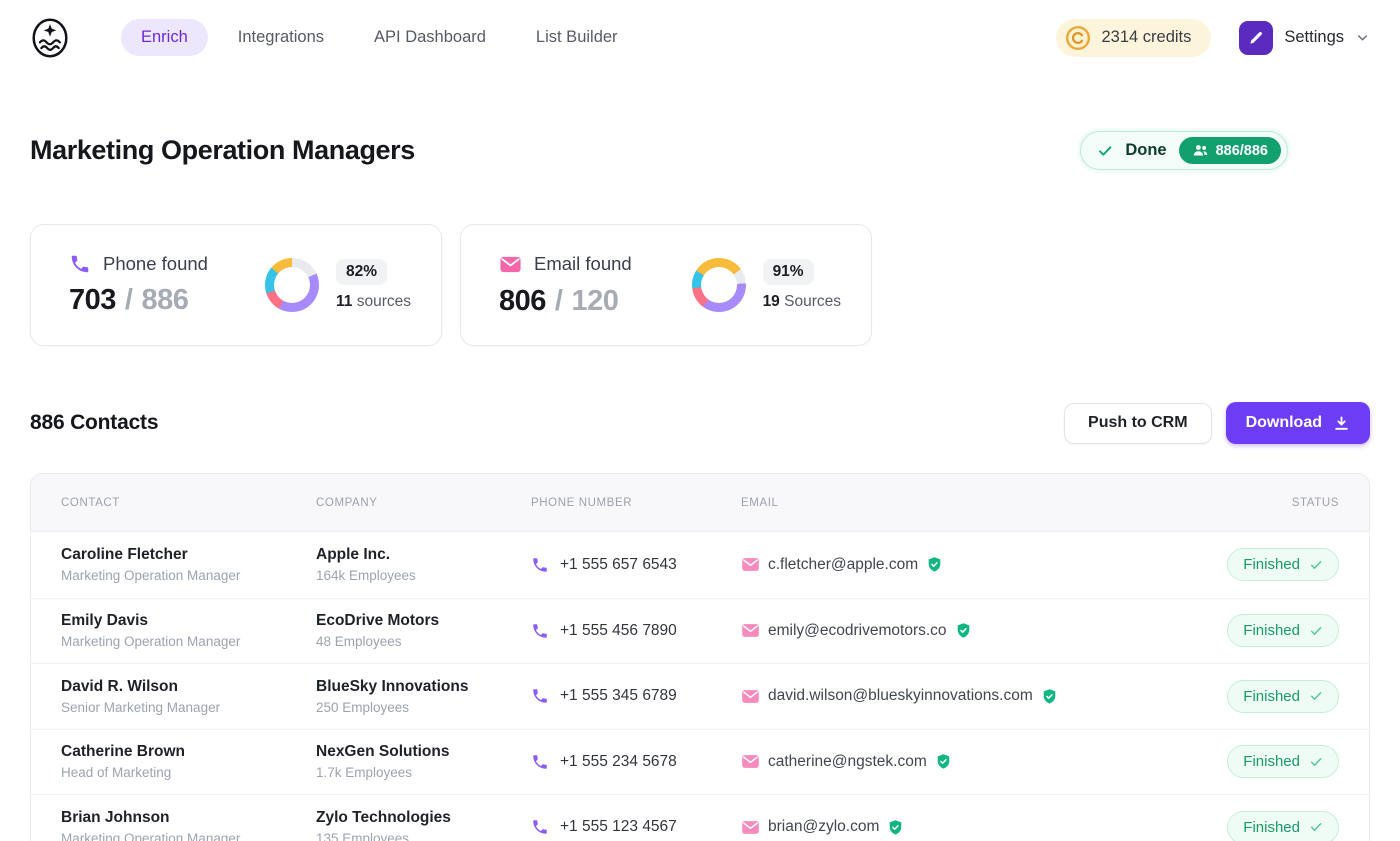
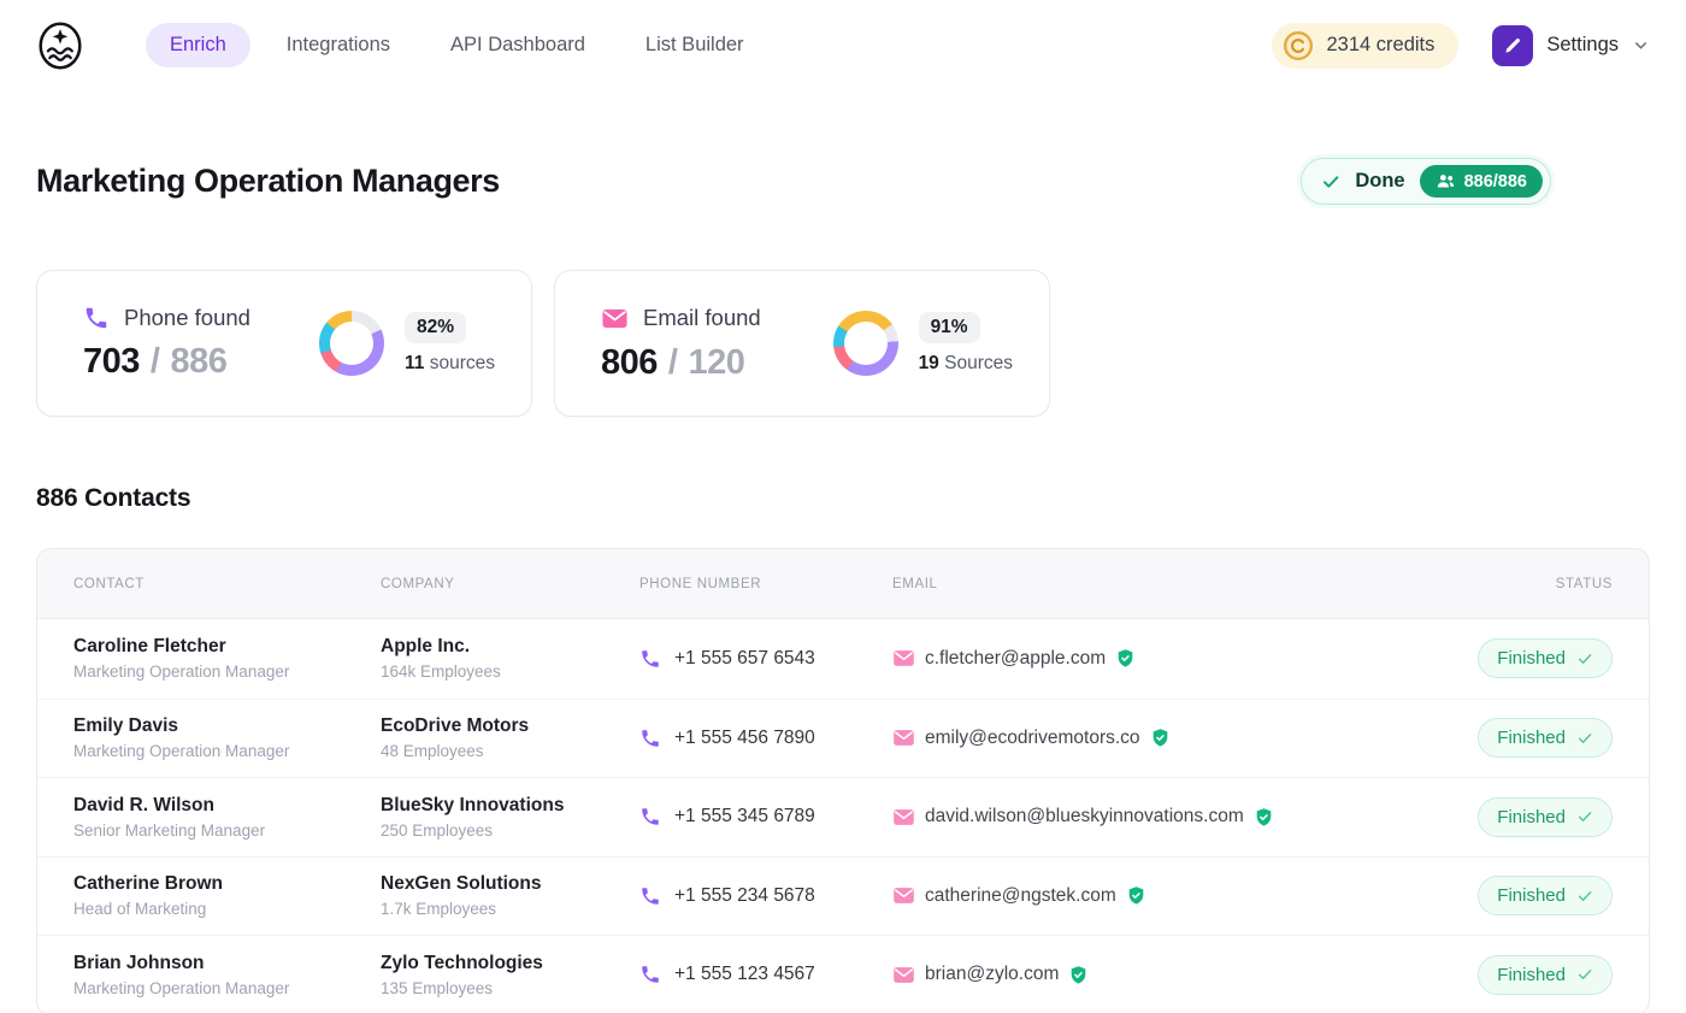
  Enrich
  Integrations
  API Dashboard
  List Builder
  2314 credits
  Settings
  Marketing Operation Managers
  Done
  886/886
  Phone found
  703 / 886
  82%
  11 sources
  Email found
  806 / 120
  91%
  19 Sources
  886 Contacts
- Push to CRM
- Download
  CONTACT
  COMPANY
  PHONE NUMBER
  EMAIL
  STATUS
  Caroline Fletcher
  Marketing Operation Manager
  Apple Inc.
  164k Employees
  +1 555 657 6543
  c.fletcher@apple.com
  Finished
  Emily Davis
  Marketing Operation Manager
  EcoDrive Motors
  48 Employees
  +1 555 456 7890
  emily@ecodrivemotors.co
  Finished
  David R. Wilson
  Senior Marketing Manager
  BlueSky Innovations
  250 Employees
  +1 555 345 6789
  david.wilson@blueskyinnovations.com
  Finished
  Catherine Brown
  Head of Marketing
  NexGen Solutions
  1.7k Employees
  +1 555 234 5678
  catherine@ngstek.com
  Finished
  Brian Johnson
  Marketing Operation Manager
  Zylo Technologies
  135 Employees
  +1 555 123 4567
  brian@zylo.com
  Finished
